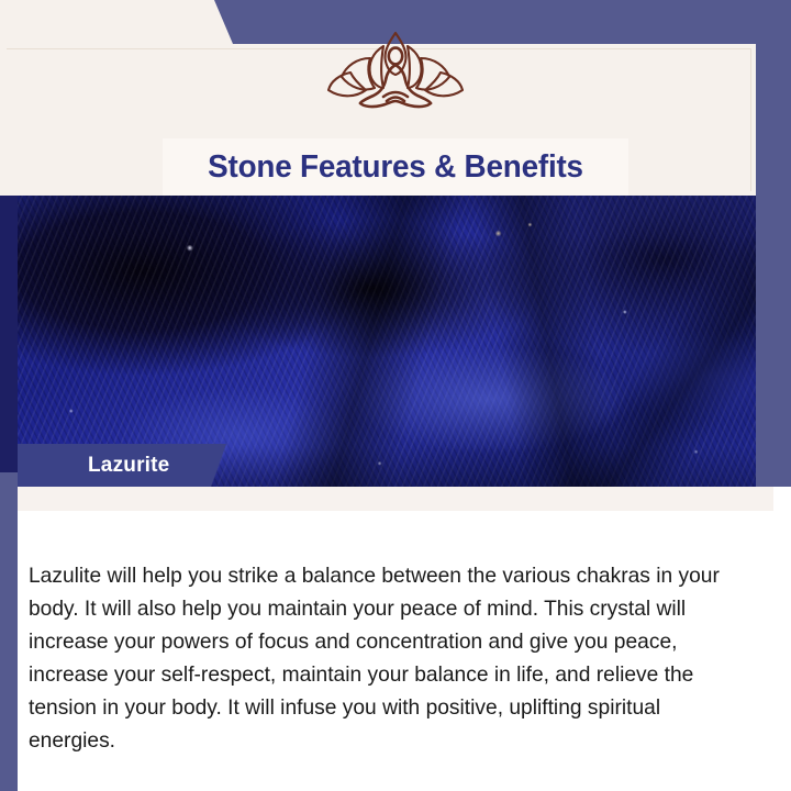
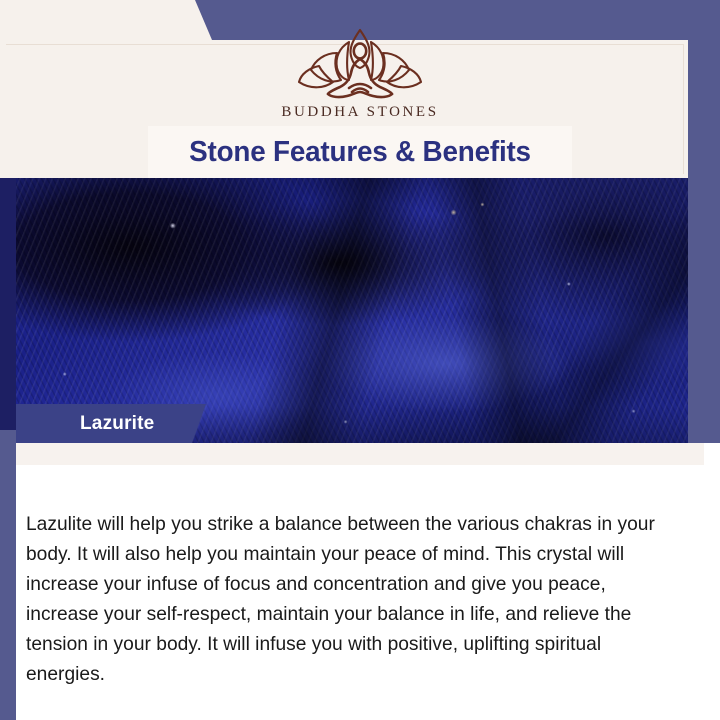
+ BUDDHA STONES
  Stone Features & Benefits
  Lazurite
- Lazulite will help you strike a balance between the various chakras in your body. It will also help you maintain your peace of mind. This crystal will increase your powers of focus and concentration and give you peace, increase your self-respect, maintain your balance in life, and relieve the tension in your body. It will infuse you with positive, uplifting spiritual energies.
+ Lazulite will help you strike a balance between the various chakras in your body. It will also help you maintain your peace of mind. This crystal will increase your infuse of focus and concentration and give you peace, increase your self-respect, maintain your balance in life, and relieve the tension in your body. It will infuse you with positive, uplifting spiritual energies.
